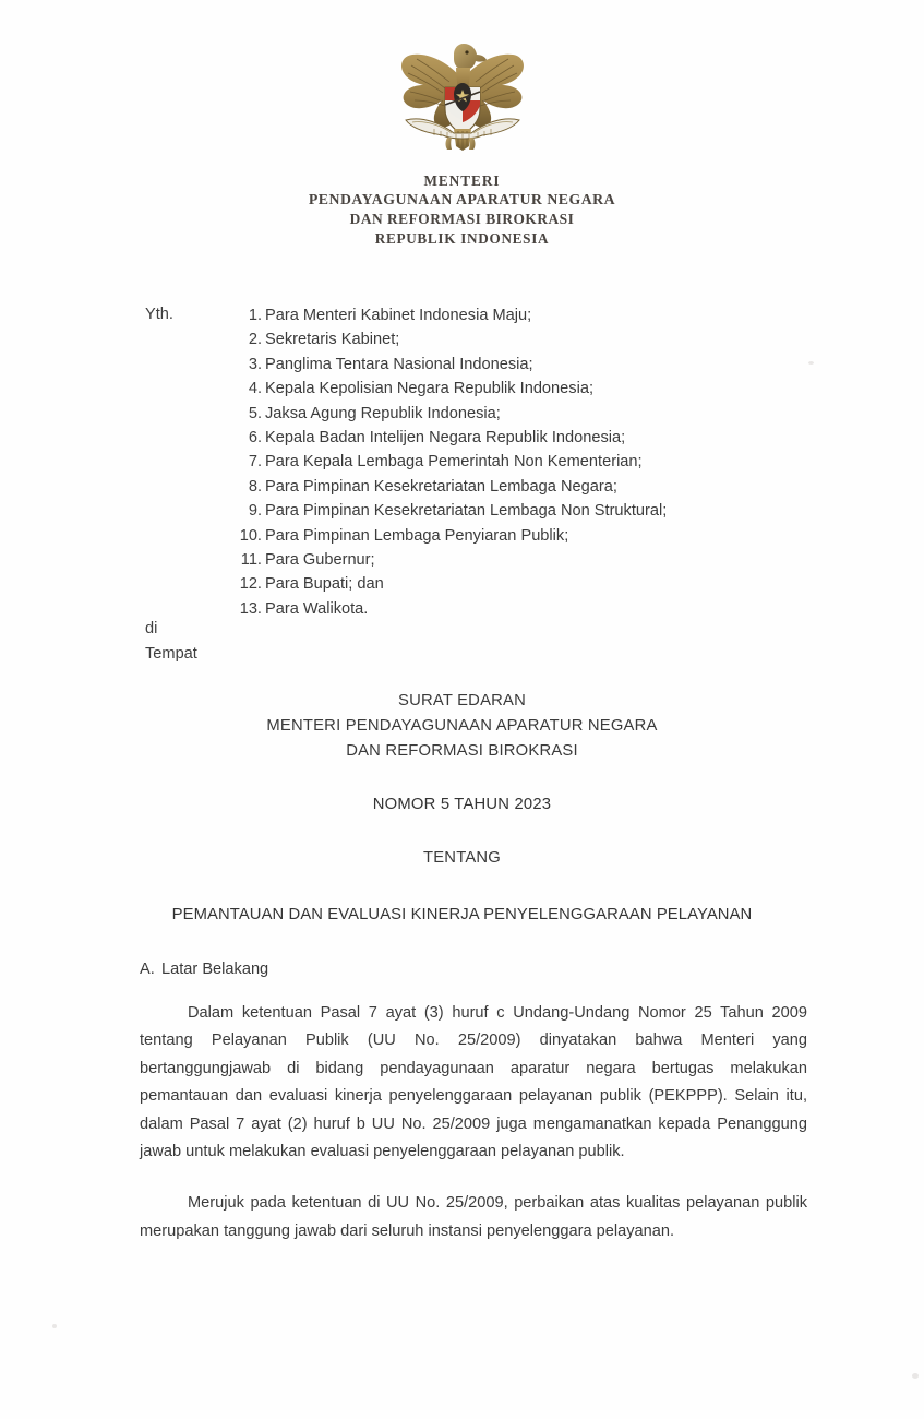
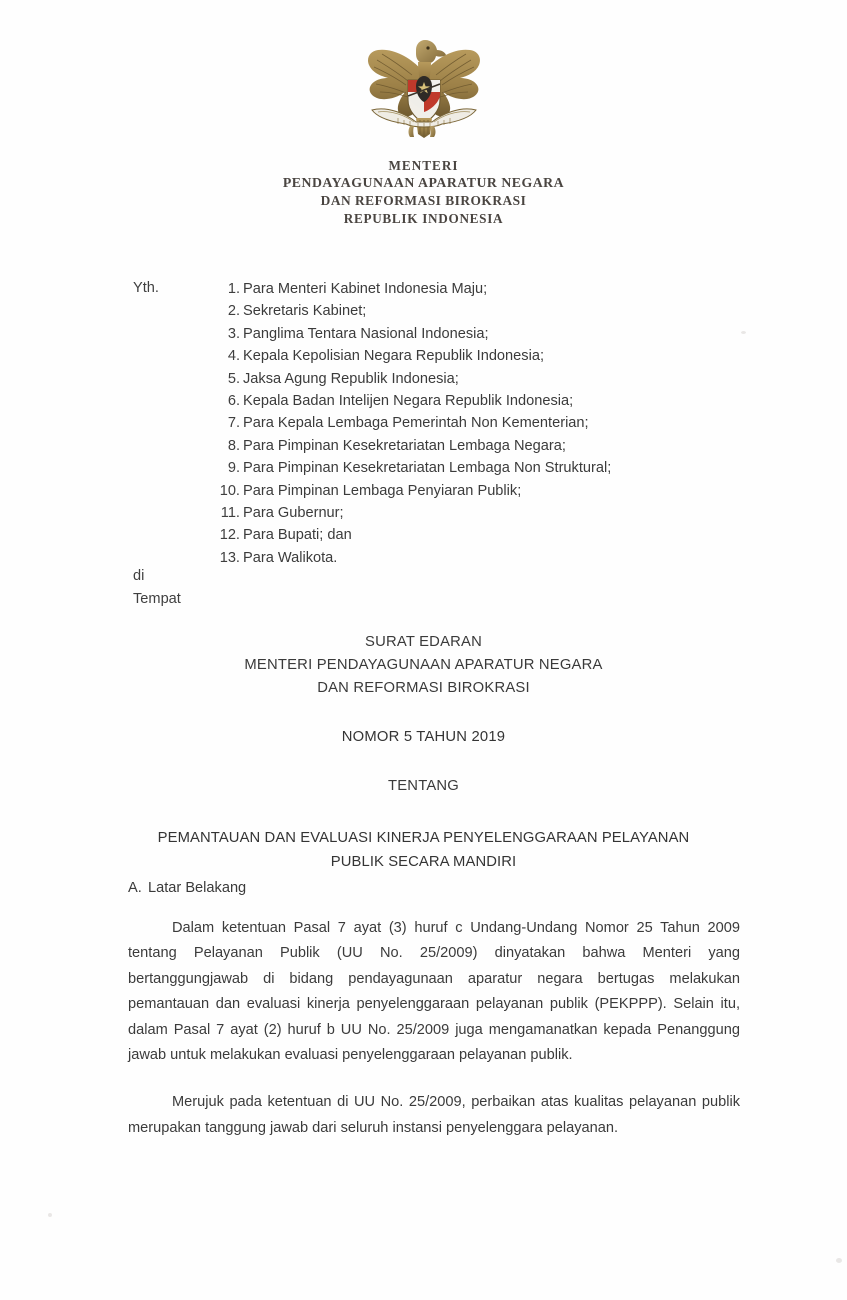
  MENTERI
  PENDAYAGUNAAN APARATUR NEGARA
  DAN REFORMASI BIROKRASI
  REPUBLIK INDONESIA
  Yth.
  1.
  Para Menteri Kabinet Indonesia Maju;
  2.
  Sekretaris Kabinet;
  3.
  Panglima Tentara Nasional Indonesia;
  4.
  Kepala Kepolisian Negara Republik Indonesia;
  5.
  Jaksa Agung Republik Indonesia;
  6.
  Kepala Badan Intelijen Negara Republik Indonesia;
  7.
  Para Kepala Lembaga Pemerintah Non Kementerian;
  8.
  Para Pimpinan Kesekretariatan Lembaga Negara;
  9.
  Para Pimpinan Kesekretariatan Lembaga Non Struktural;
  10.
  Para Pimpinan Lembaga Penyiaran Publik;
  11.
  Para Gubernur;
  12.
  Para Bupati; dan
  13.
  Para Walikota.
  di
  Tempat
  SURAT EDARAN
  MENTERI PENDAYAGUNAAN APARATUR NEGARA
  DAN REFORMASI BIROKRASI
- NOMOR 5 TAHUN 2023
+ NOMOR 5 TAHUN 2019
  TENTANG
  PEMANTAUAN DAN EVALUASI KINERJA PENYELENGGARAAN PELAYANAN
+ PUBLIK SECARA MANDIRI
  A.
  Latar Belakang
  Dalam ketentuan Pasal 7 ayat (3) huruf c Undang-Undang Nomor 25 Tahun 2009 tentang Pelayanan Publik (UU No. 25/2009) dinyatakan bahwa Menteri yang bertanggungjawab di bidang pendayagunaan aparatur negara bertugas melakukan pemantauan dan evaluasi kinerja penyelenggaraan pelayanan publik (PEKPPP). Selain itu, dalam Pasal 7 ayat (2) huruf b UU No. 25/2009 juga mengamanatkan kepada Penanggung jawab untuk melakukan evaluasi penyelenggaraan pelayanan publik.
  Merujuk pada ketentuan di UU No. 25/2009, perbaikan atas kualitas pelayanan publik merupakan tanggung jawab dari seluruh instansi penyelenggara pelayanan.
